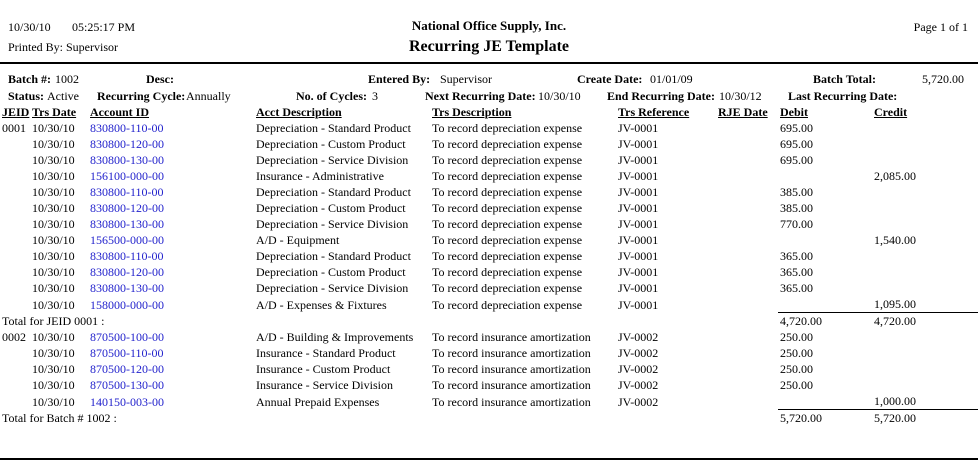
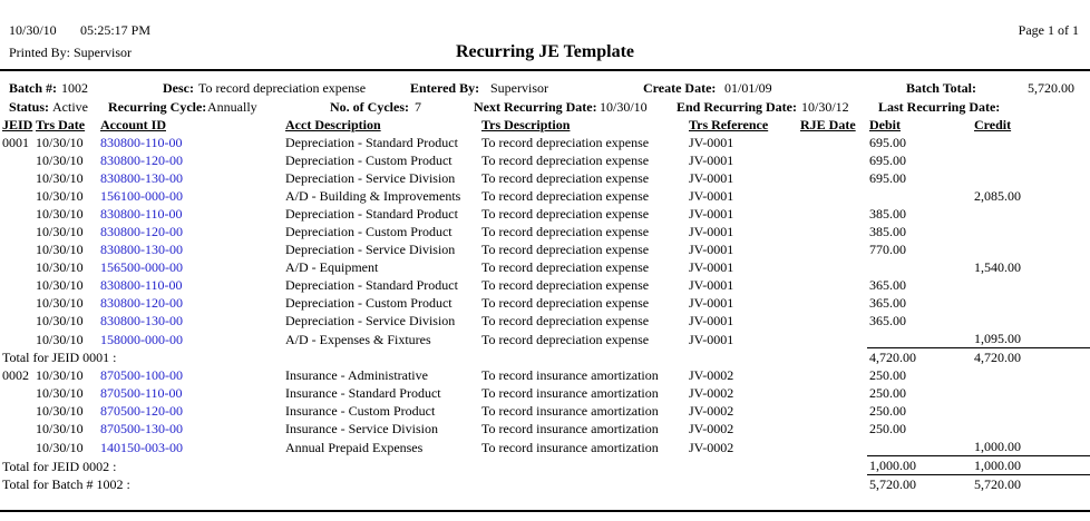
  10/30/10
  05:25:17 PM
- National Office Supply, Inc.
  Page 1 of 1
  Printed By: Supervisor
  Recurring JE Template
  Batch #:
  1002
  Desc:
+ To record depreciation expense
  Entered By:
  Supervisor
  Create Date:
  01/01/09
  Batch Total:
  5,720.00
  Status:
  Active
  Recurring Cycle:
  Annually
  No. of Cycles:
- 3
+ 7
  Next Recurring Date:
  10/30/10
  End Recurring Date:
  10/30/12
  Last Recurring Date:
  JEID	Trs Date	Account ID	Acct Description	Trs Description	Trs Reference	RJE Date	Debit	Credit
  0001	10/30/10	830800-110-00	Depreciation - Standard Product	To record depreciation expense	JV-0001		695.00
  	10/30/10	830800-120-00	Depreciation - Custom Product	To record depreciation expense	JV-0001		695.00
  	10/30/10	830800-130-00	Depreciation - Service Division	To record depreciation expense	JV-0001		695.00
- 	10/30/10	156100-000-00	Insurance - Administrative	To record depreciation expense	JV-0001			2,085.00
+ 	10/30/10	156100-000-00	A/D - Building & Improvements	To record depreciation expense	JV-0001			2,085.00
  	10/30/10	830800-110-00	Depreciation - Standard Product	To record depreciation expense	JV-0001		385.00
  	10/30/10	830800-120-00	Depreciation - Custom Product	To record depreciation expense	JV-0001		385.00
  	10/30/10	830800-130-00	Depreciation - Service Division	To record depreciation expense	JV-0001		770.00
  	10/30/10	156500-000-00	A/D - Equipment	To record depreciation expense	JV-0001			1,540.00
  	10/30/10	830800-110-00	Depreciation - Standard Product	To record depreciation expense	JV-0001		365.00
  	10/30/10	830800-120-00	Depreciation - Custom Product	To record depreciation expense	JV-0001		365.00
  	10/30/10	830800-130-00	Depreciation - Service Division	To record depreciation expense	JV-0001		365.00
  	10/30/10	158000-000-00	A/D - Expenses & Fixtures	To record depreciation expense	JV-0001			1,095.00
  Total for JEID 0001 :	4,720.00	4,720.00
- 0002	10/30/10	870500-100-00	A/D - Building & Improvements	To record insurance amortization	JV-0002		250.00
+ 0002	10/30/10	870500-100-00	Insurance - Administrative	To record insurance amortization	JV-0002		250.00
  	10/30/10	870500-110-00	Insurance - Standard Product	To record insurance amortization	JV-0002		250.00
  	10/30/10	870500-120-00	Insurance - Custom Product	To record insurance amortization	JV-0002		250.00
  	10/30/10	870500-130-00	Insurance - Service Division	To record insurance amortization	JV-0002		250.00
  	10/30/10	140150-003-00	Annual Prepaid Expenses	To record insurance amortization	JV-0002			1,000.00
+ Total for JEID 0002 :	1,000.00	1,000.00
  Total for Batch # 1002 :	5,720.00	5,720.00
